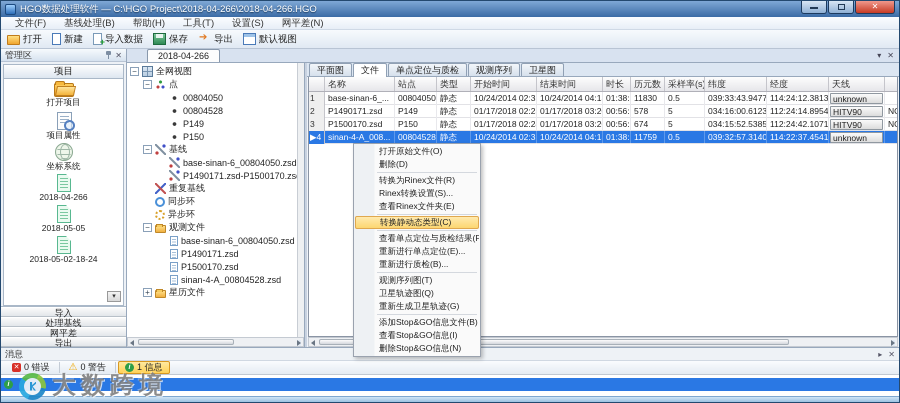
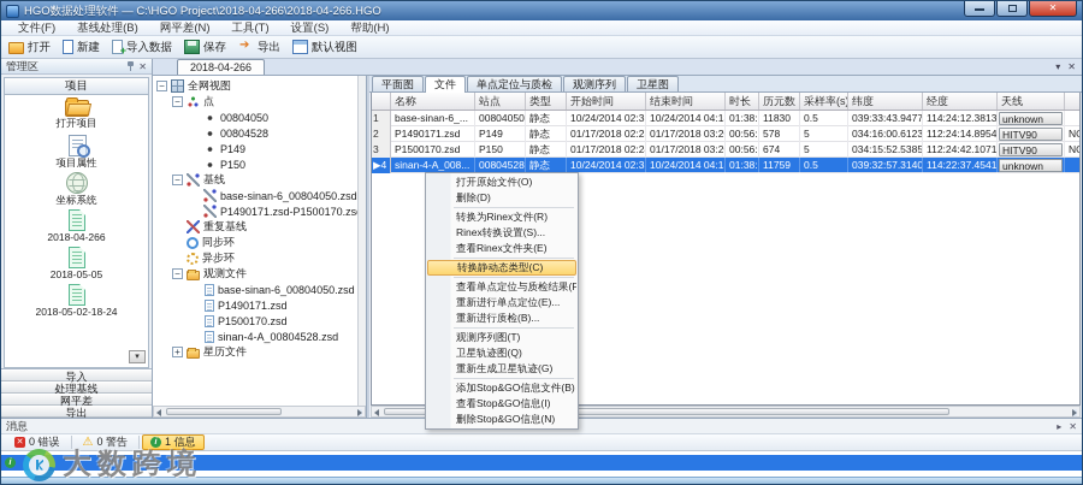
  HGO数据处理软件 — C:\HGO Project\2018-04-266\2018-04-266.HGO
  ✕
  文件(F)
  基线处理(B)
- 帮助(H)
+ 网平差(N)
  工具(T)
  设置(S)
- 网平差(N)
+ 帮助(H)
  打开
  新建
  导入数据
  保存
  导出
  默认视图
  管理区
  ✕
  项目
  打开项目
  项目属性
  坐标系统
  2018-04-266
  2018-05-05
  2018-05-02-18-24
  导入
  处理基线
  网平差
  导出
  2018-04-266
  ▾
  ✕
  −
  全网视图
  −
  点
  00804050
  00804528
  P149
  P150
  −
  基线
  P1490171.zsd-P1500170.zs
  重复基线
  同步环
  异步环
  −
  观测文件
  base-sinan-6_00804050.zsd
  P1490171.zsd
  P1500170.zsd
  sinan-4-A_00804528.zsd
  +
  星历文件
  平面图
  文件
  单点定位与质检
  观测序列
  卫星图
  名称
  站点
  类型
  开始时间
  结束时间
  时长
  历元数
  采样率(s)
  纬度
  经度
  天线
  1
  base-sinan-6_...
  00804050
  静态
  10/24/2014 02:3
  10/24/2014 04:1
  11830
  0.5
  039:33:43.9477
  114:24:12.3813
  unknown
  2
  P1490171.zsd
  P149
  静态
  01/17/2018 02:2
  01/17/2018 03:2
  00:56:
  578
  5
  034:16:00.6123
  112:24:14.8954
  HITV90
  3
  P1500170.zsd
  P150
  静态
  01/17/2018 02:2
  01/17/2018 03:2
  00:56:
  674
  5
  034:15:52.5385
  112:24:42.1071
  HITV90
  ▶4
  sinan-4-A_008...
  00804528
  静态
  10/24/2014 02:3
  10/24/2014 04:1
  11759
  0.5
  039:32:57.3140
  114:22:37.4541
  unknown
  消息
  ▸
  ✕
  0 错误
  ⚠
  0 警告
  1 信息
  打开原始文件(O)
  删除(D)
  转换为Rinex文件(R)
  Rinex转换设置(S)...
  查看Rinex文件夹(E)
  转换静动态类型(C)
  查看单点定位与质检结果(P
  重新进行单点定位(E)...
  重新进行质检(B)...
  观测序列图(T)
  卫星轨迹图(Q)
  重新生成卫星轨迹(G)
  添加Stop&GO信息文件(B)
  查看Stop&GO信息(I)
  删除Stop&GO信息(N)
  大数跨境
